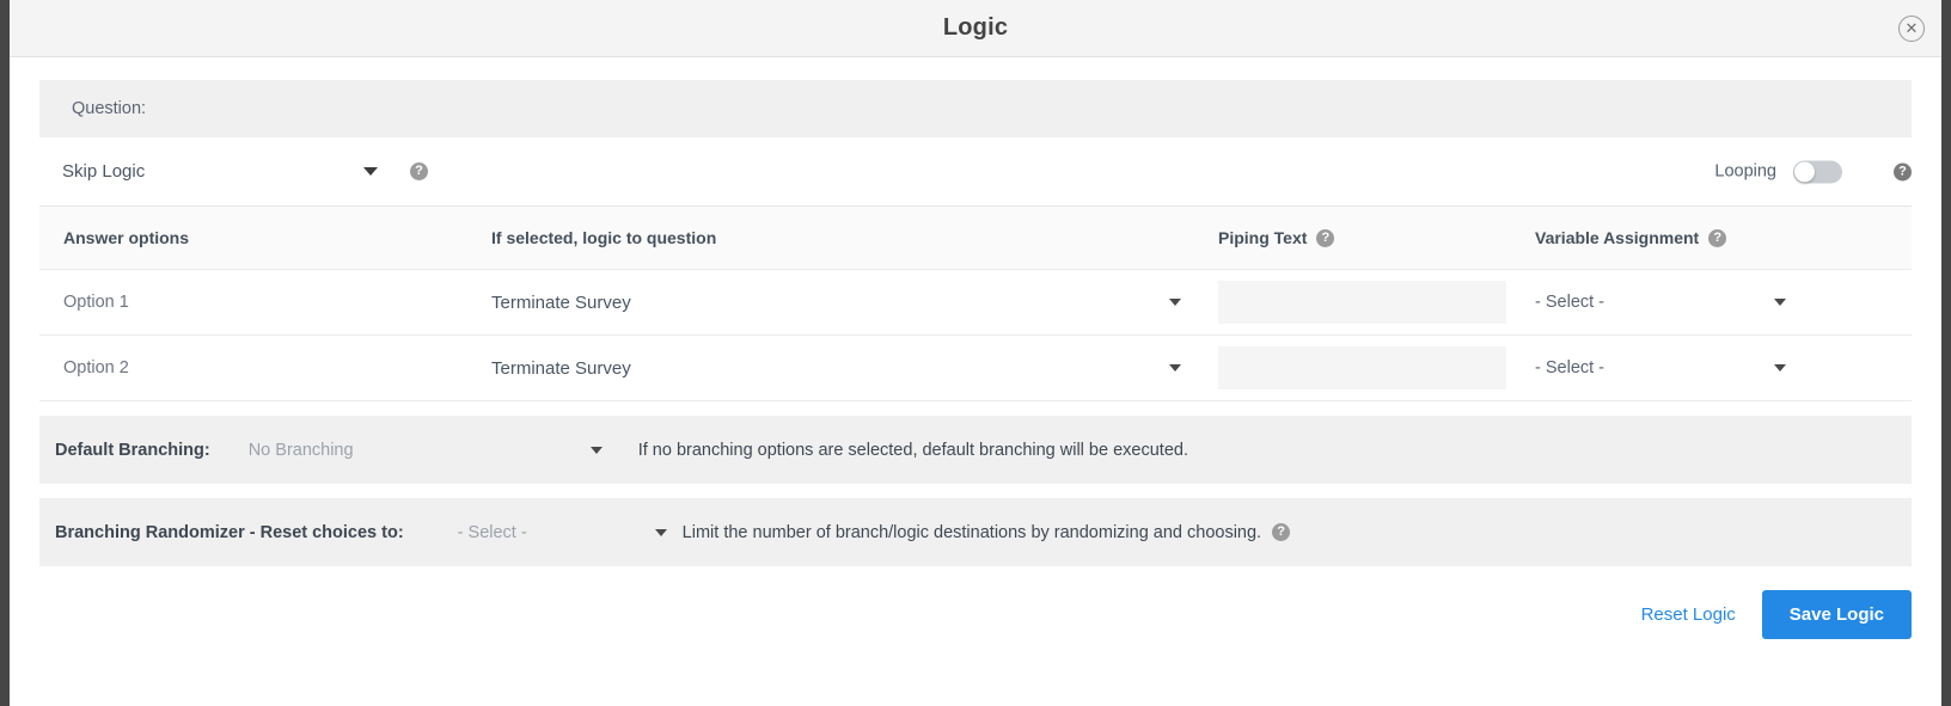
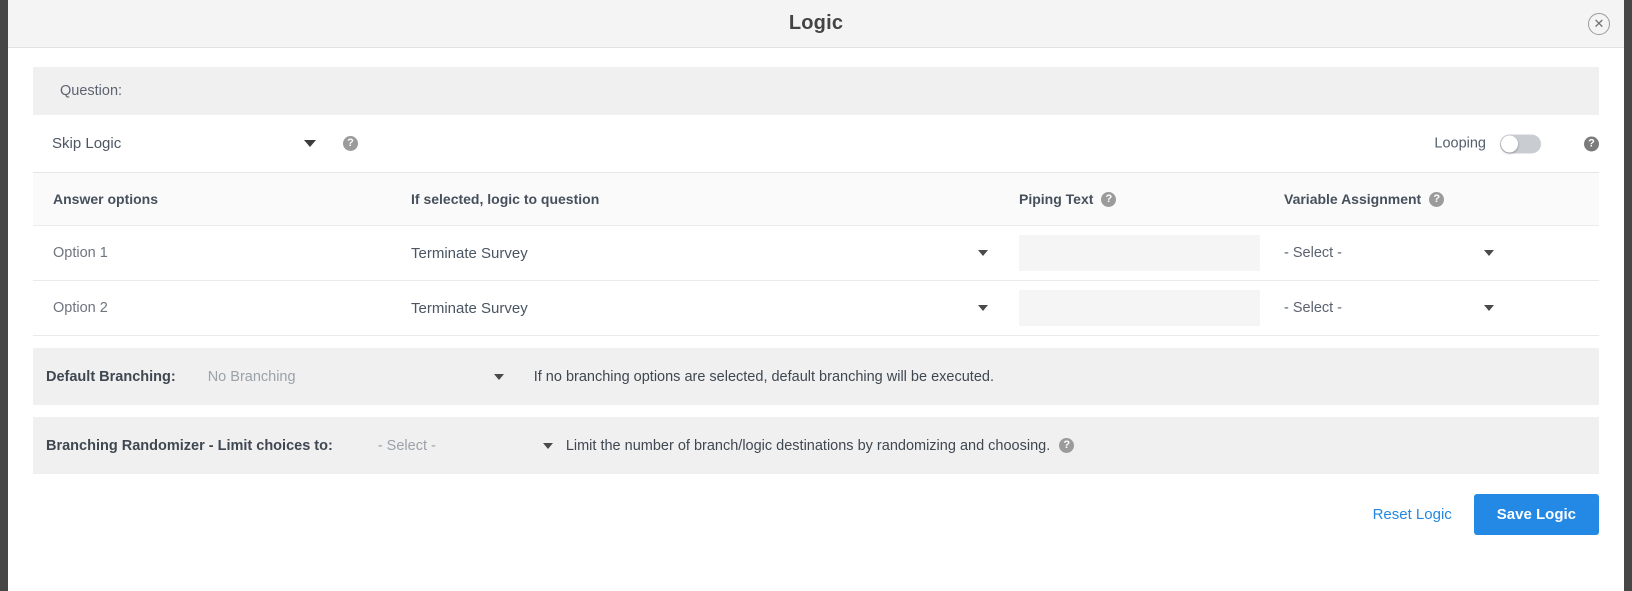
  Logic
  ✕
  Question:
  Skip Logic
  ?
  Looping
  ?
  Answer options
  If selected, logic to question
  Piping Text
  ?
  Variable Assignment
  ?
  Option 1
  Terminate Survey
  - Select -
  Option 2
  Terminate Survey
  - Select -
  Default Branching:
  No Branching
  If no branching options are selected, default branching will be executed.
- Branching Randomizer - Reset choices to:
+ Branching Randomizer - Limit choices to:
  - Select -
  Limit the number of branch/logic destinations by randomizing and choosing.
  ?
  Reset Logic
  Save Logic
